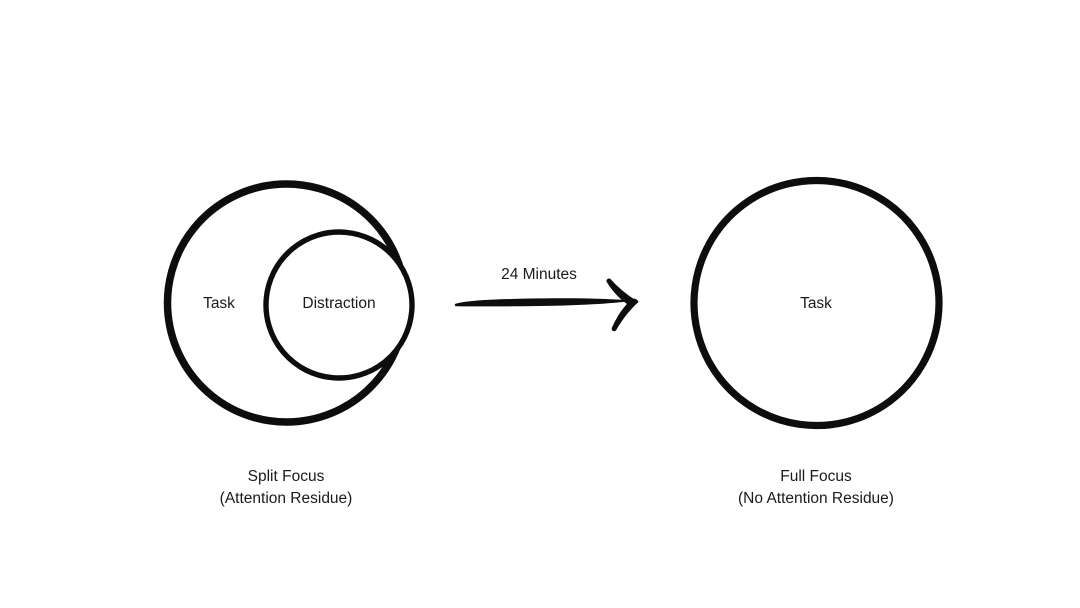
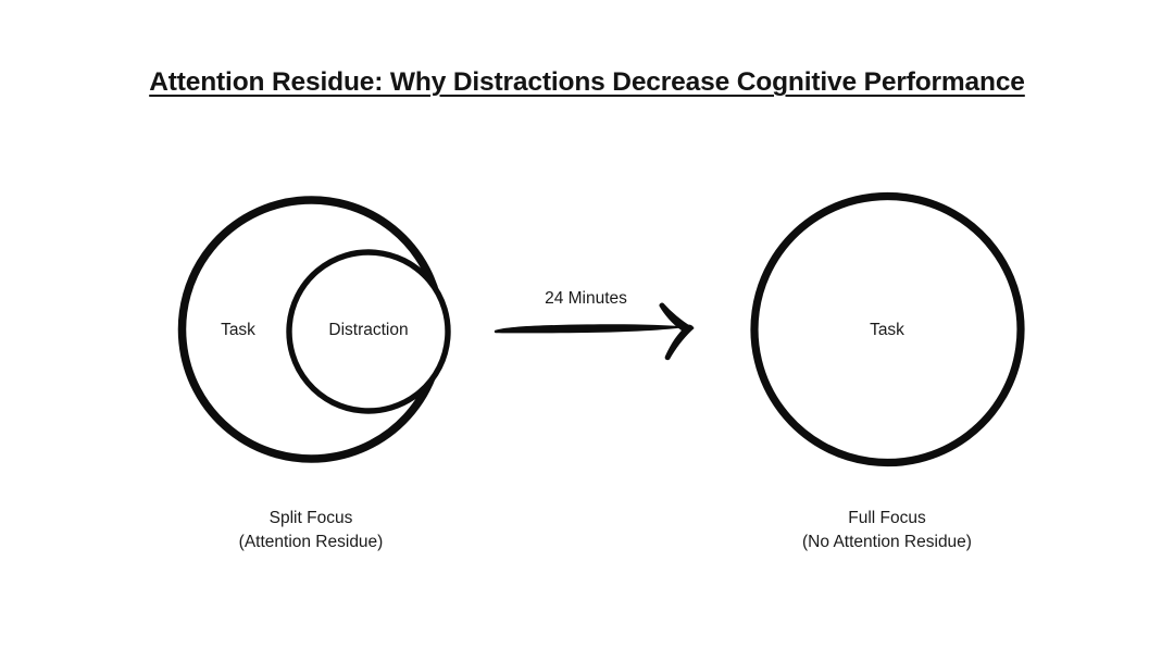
+ Attention Residue: Why Distractions Decrease Cognitive Performance
  Task
  Distraction
  Task
  24 Minutes
  Split Focus
  (Attention Residue)
  Full Focus
  (No Attention Residue)
